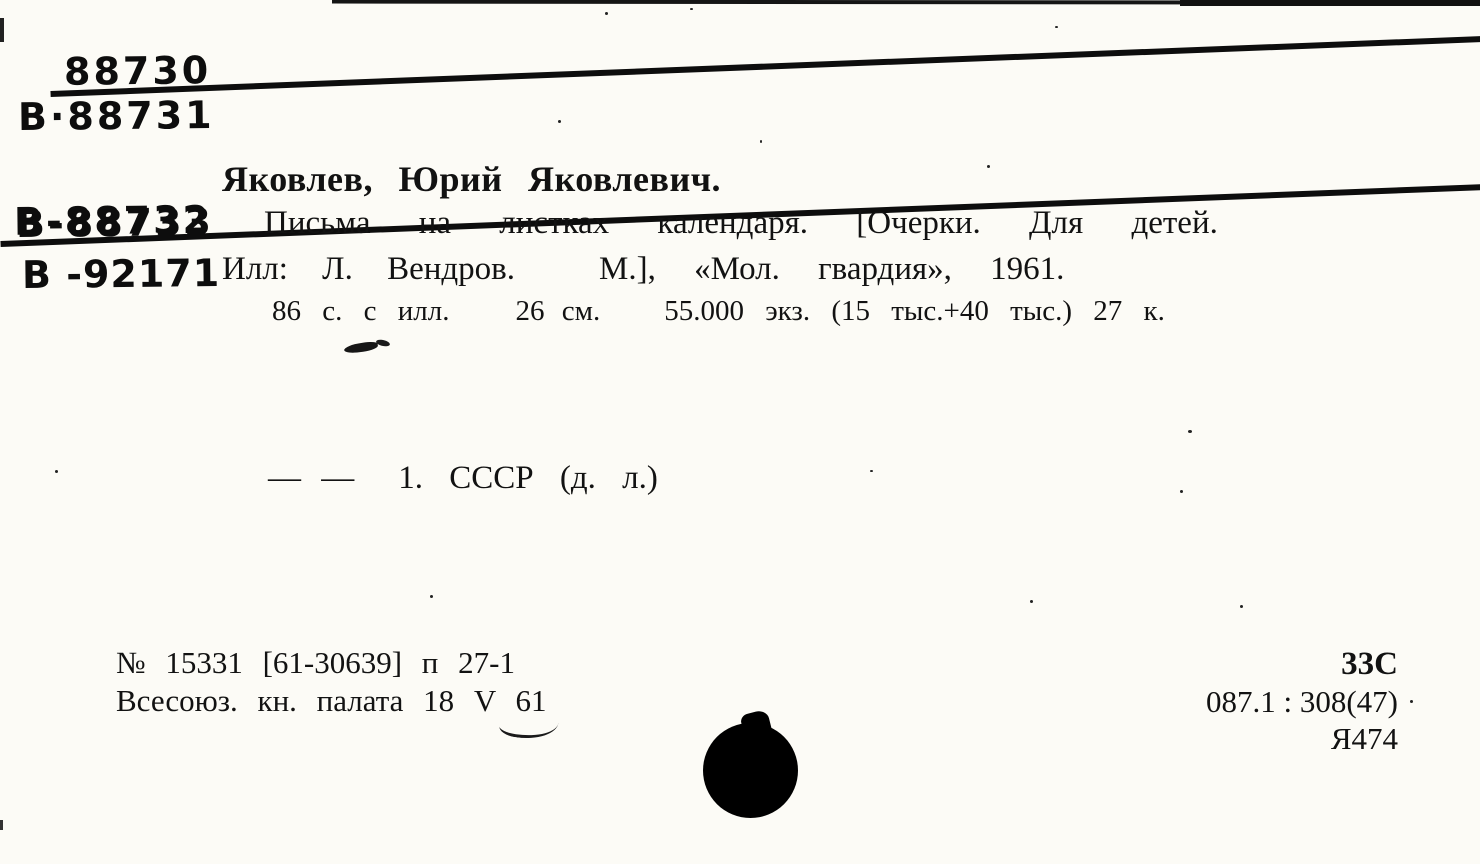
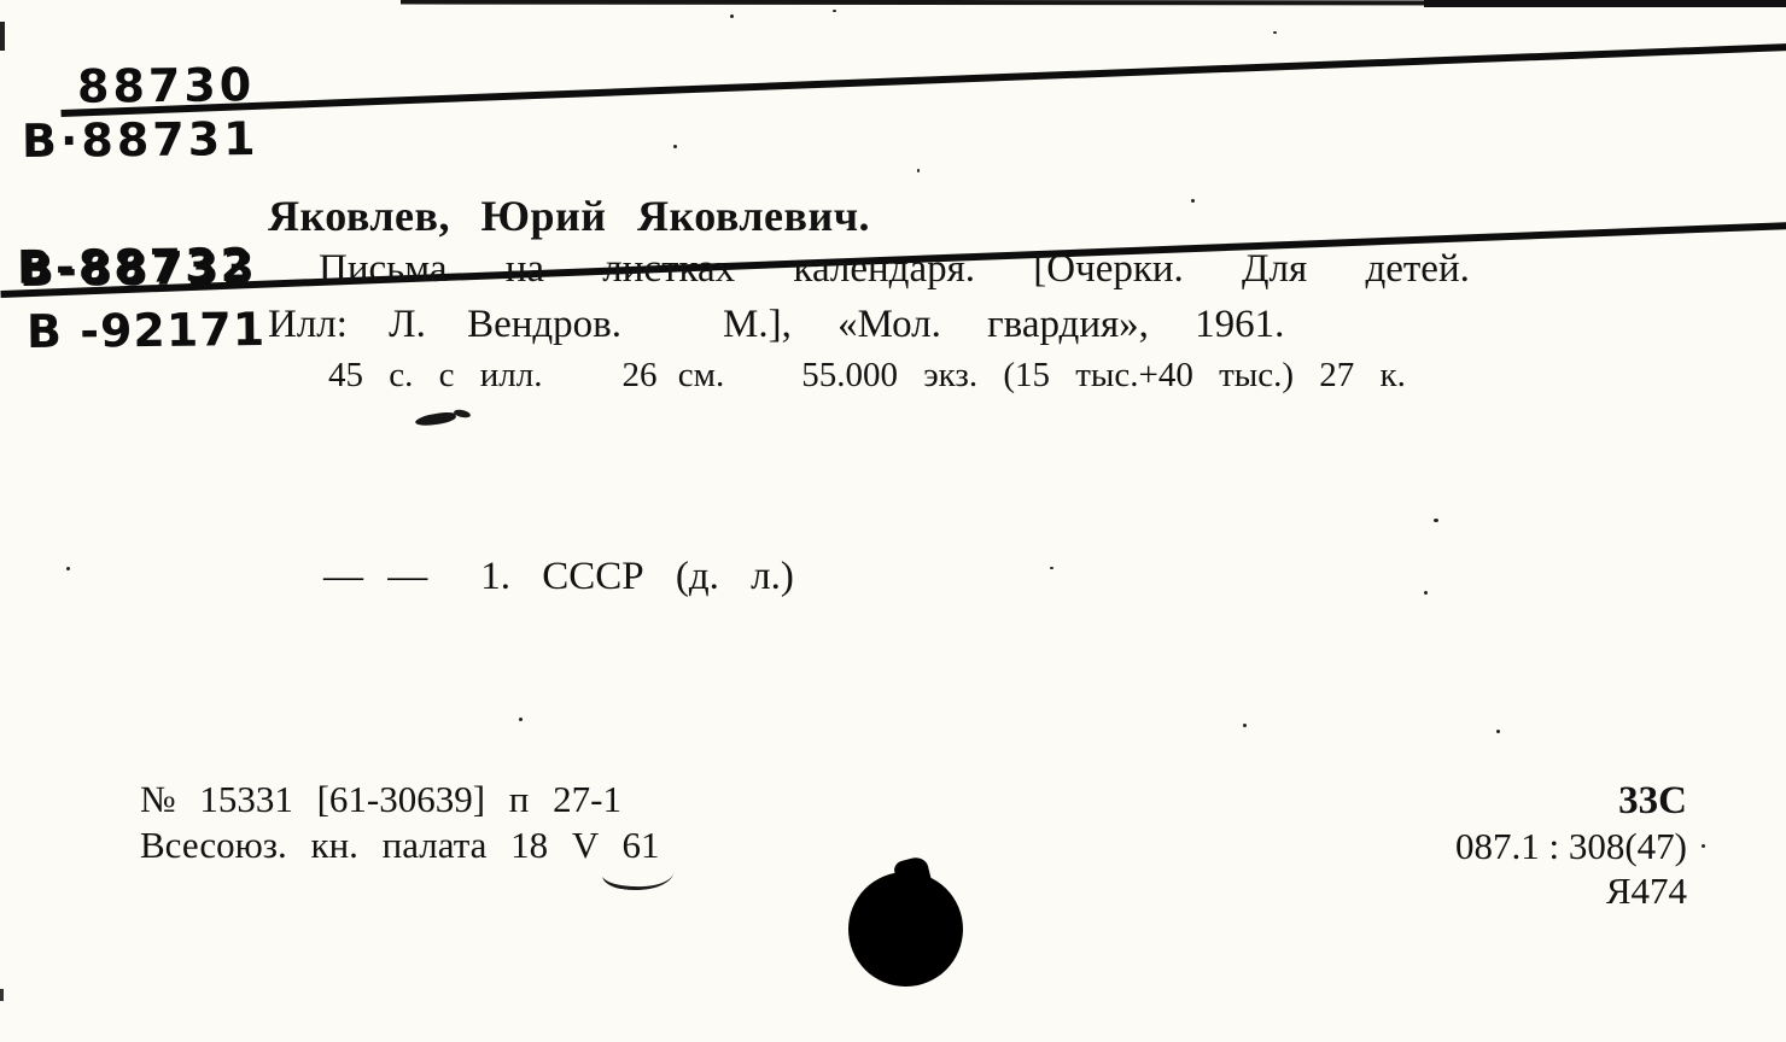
  88730
  В·88731
  В-88732
  В-88733
  В -92171
  Яковлев, Юрий Яковлевич.
  Письма на листках календаря. [Очерки. Для детей.
  Илл: Л. Вендров.
  М.], «Мол. гвардия», 1961.
- 86 с. с илл.
+ 45 с. с илл.
  26 см.
  55.000 экз. (15 тыс.+40 тыс.) 27 к.
  — —
  1. СССР (д. л.)
  № 15331 [61-30639] п 27-1
  Всесоюз. кн. палата 18 V 61
  33С
  087.1 : 308(47)
  Я474
